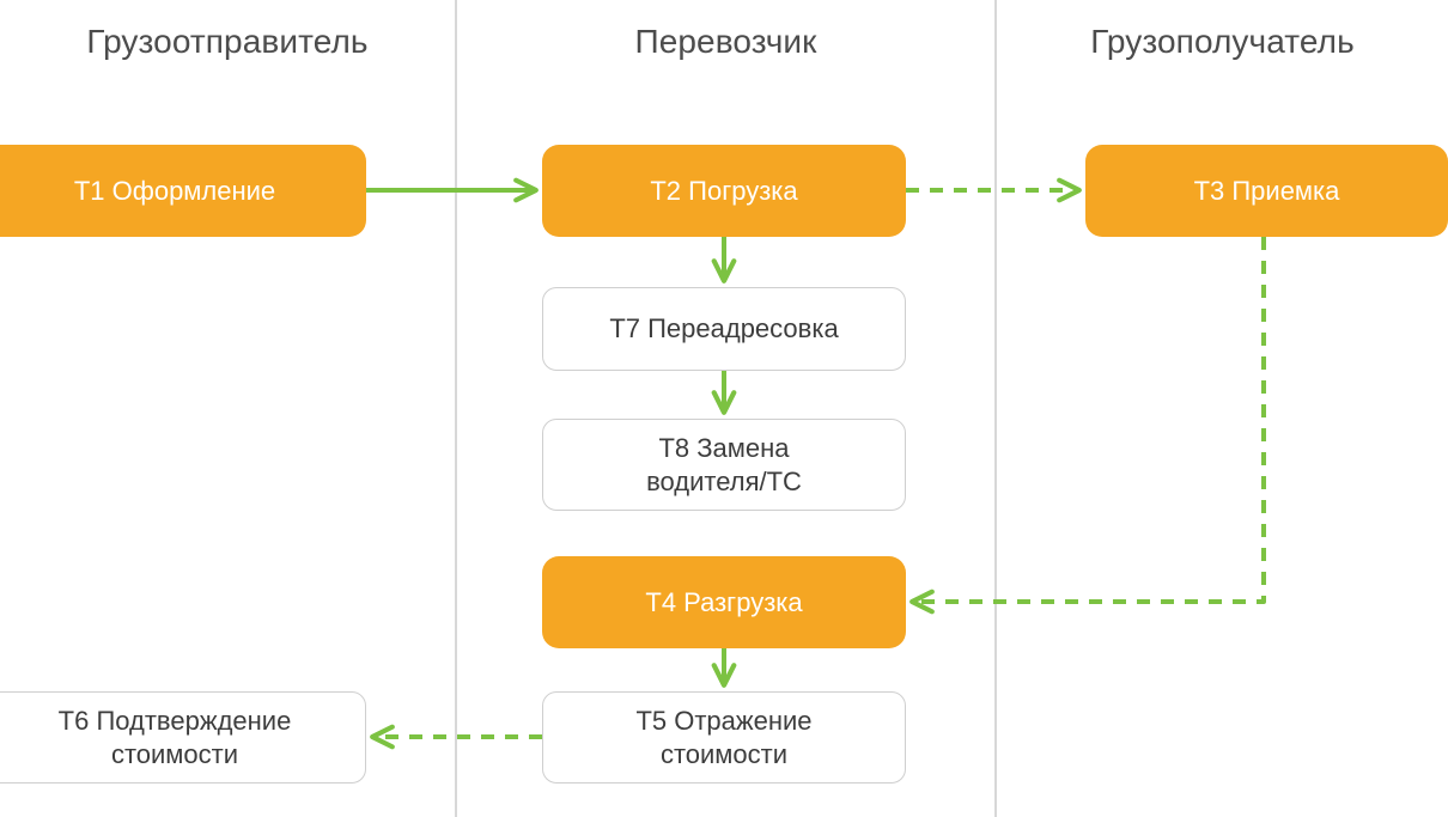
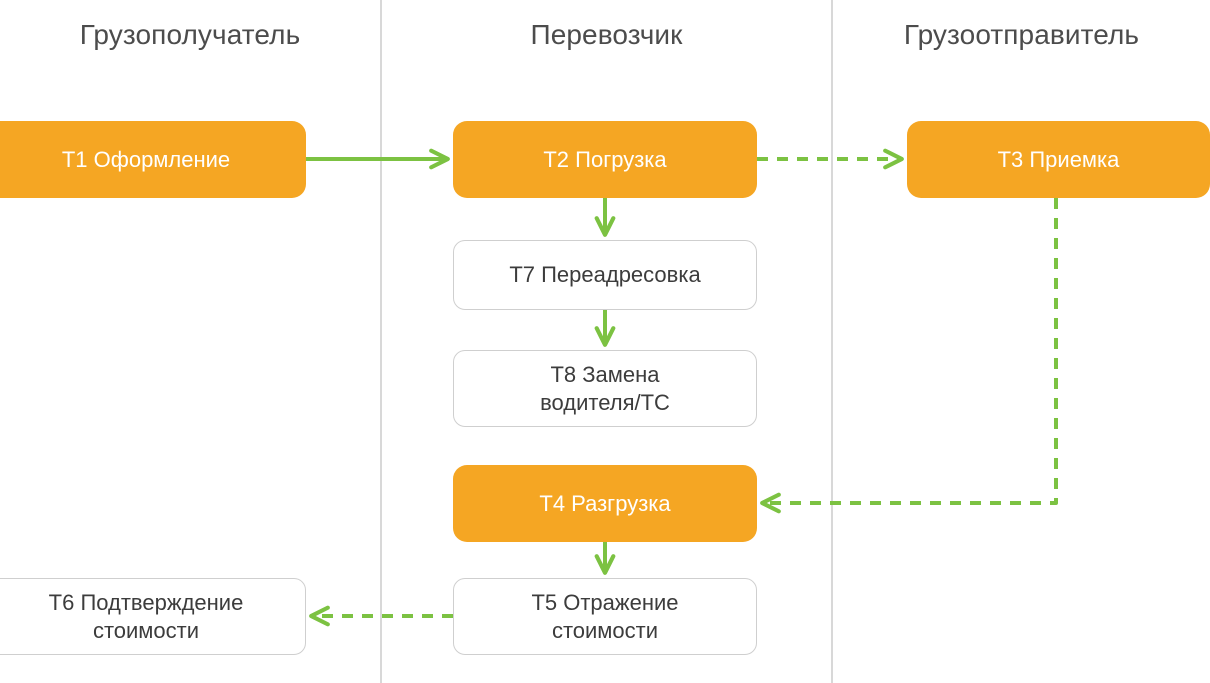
- Грузоотправитель
+ Грузополучатель
  Перевозчик
- Грузополучатель
+ Грузоотправитель
  T1 Оформление
  T2 Погрузка
  T3 Приемка
  T7 Переадресовка
  T8 Замена
  водителя/ТС
  T4 Разгрузка
  T5 Отражение
  стоимости
  T6 Подтверждение
  стоимости
